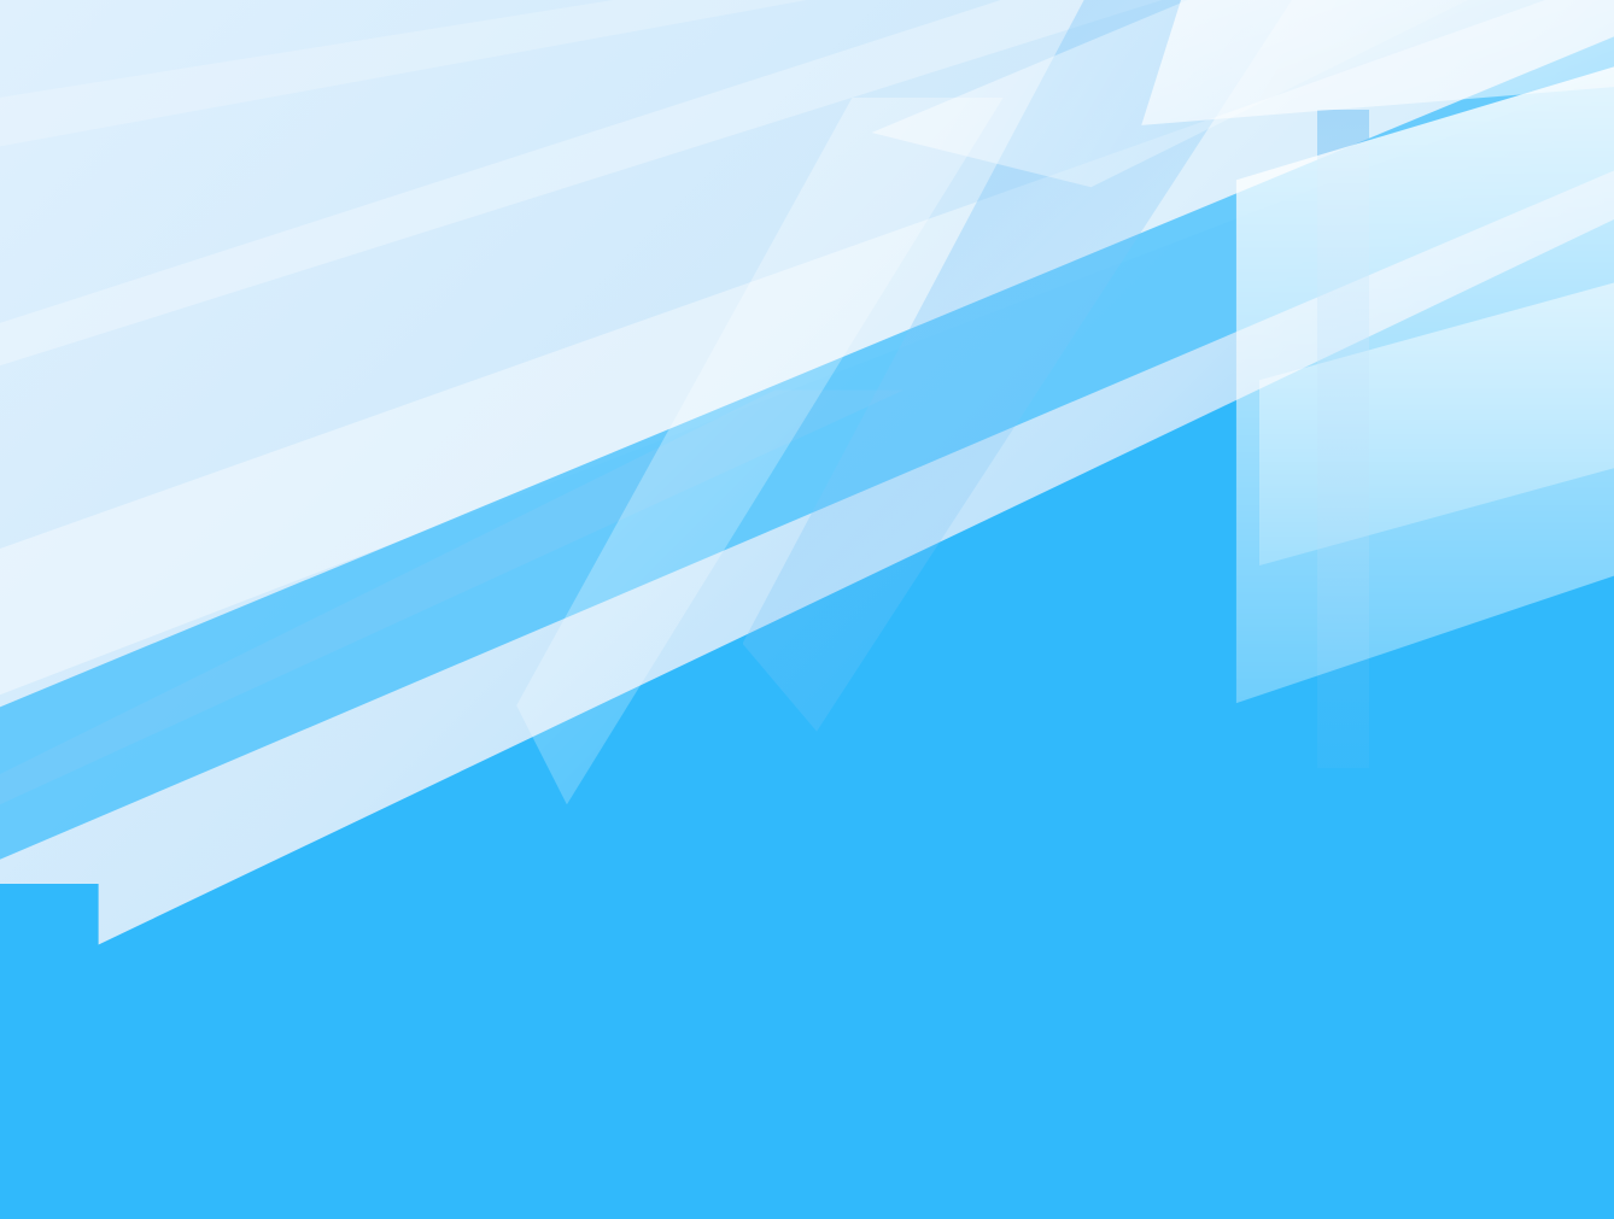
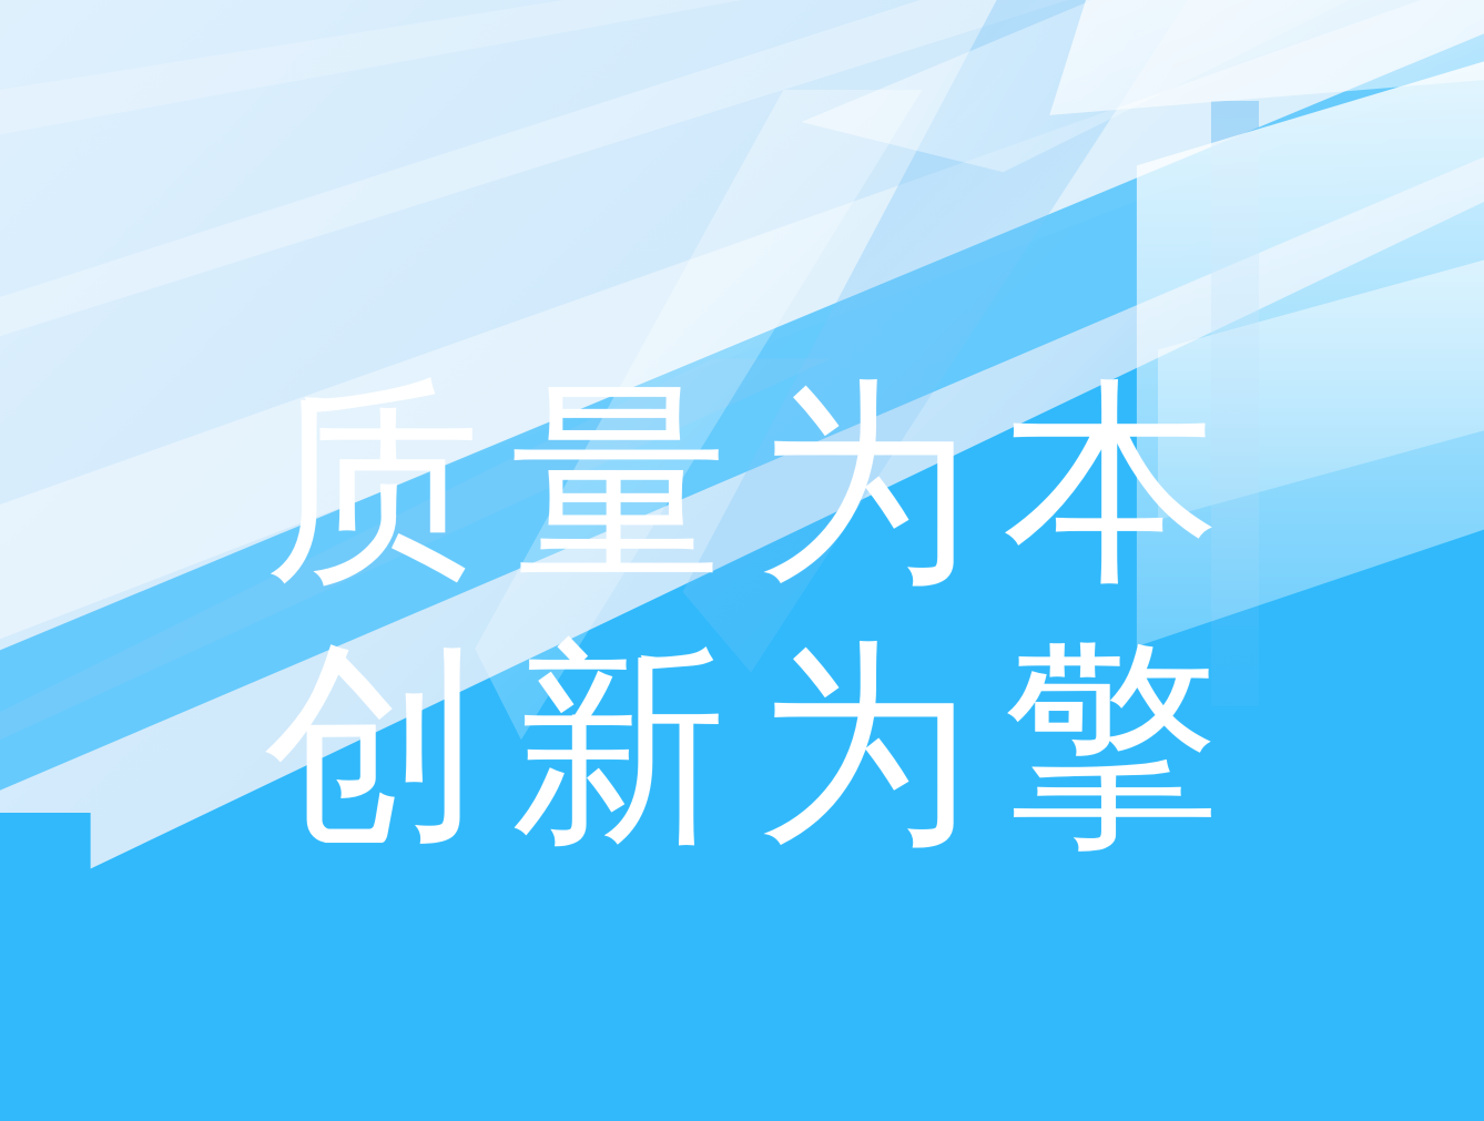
+ 质量为本
+ 创新为擎
